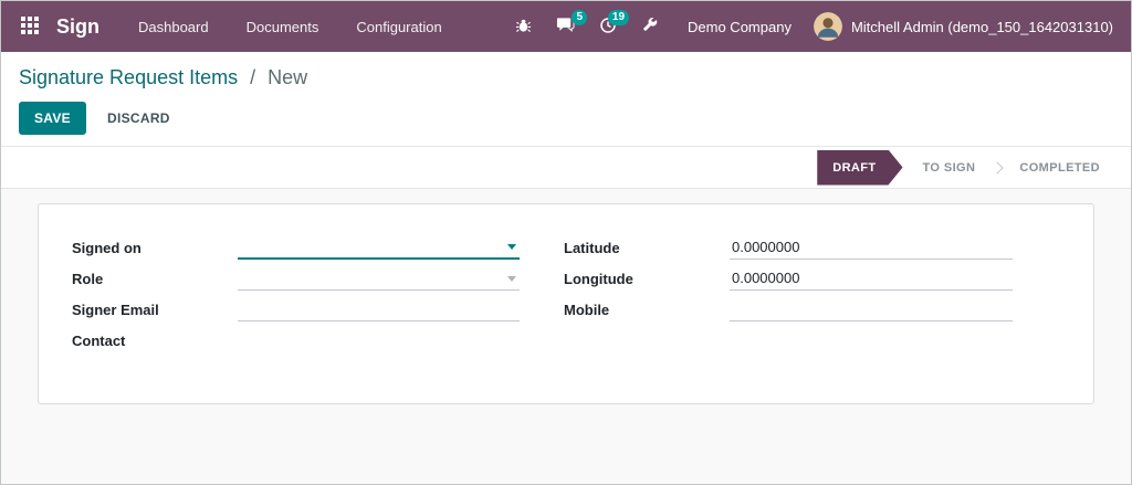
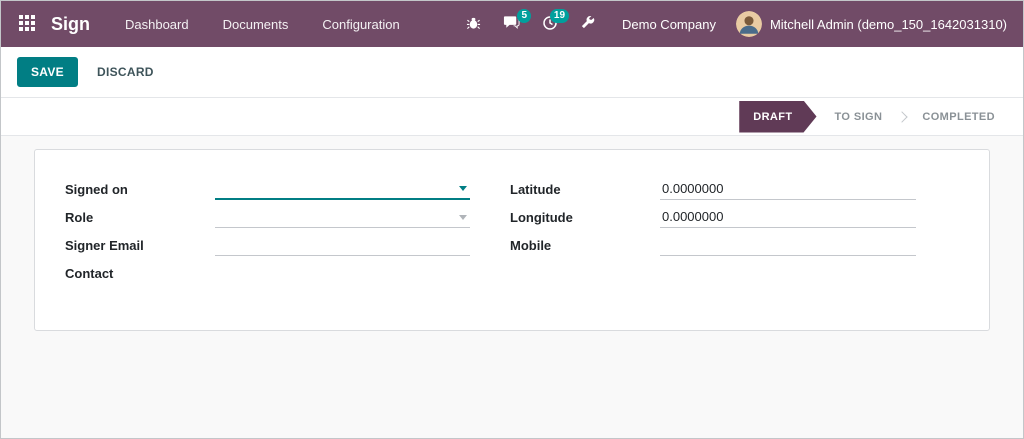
  Sign
  Dashboard
  Documents
  Configuration
  5
  19
  Demo Company
  Mitchell Admin (demo_150_1642031310)
- Signature Request Items / New
  SAVE
  DISCARD
  DRAFT
  TO SIGN
  COMPLETED
  Signed on
  Role
  Signer Email
  Contact
  Latitude
  0.0000000
  Longitude
  0.0000000
  Mobile
